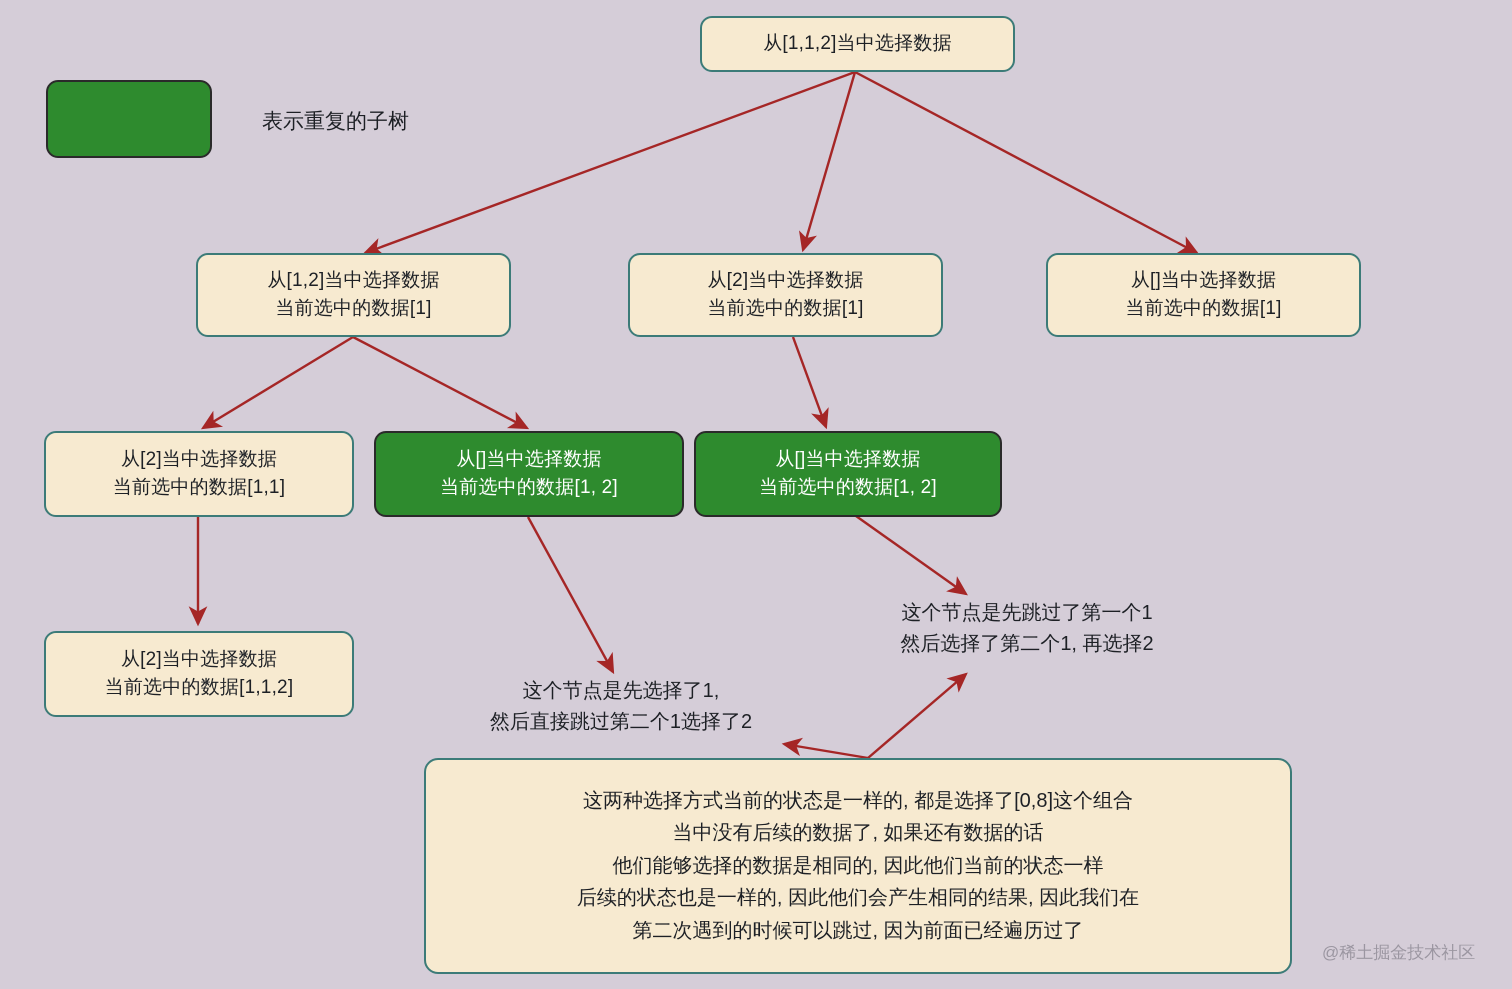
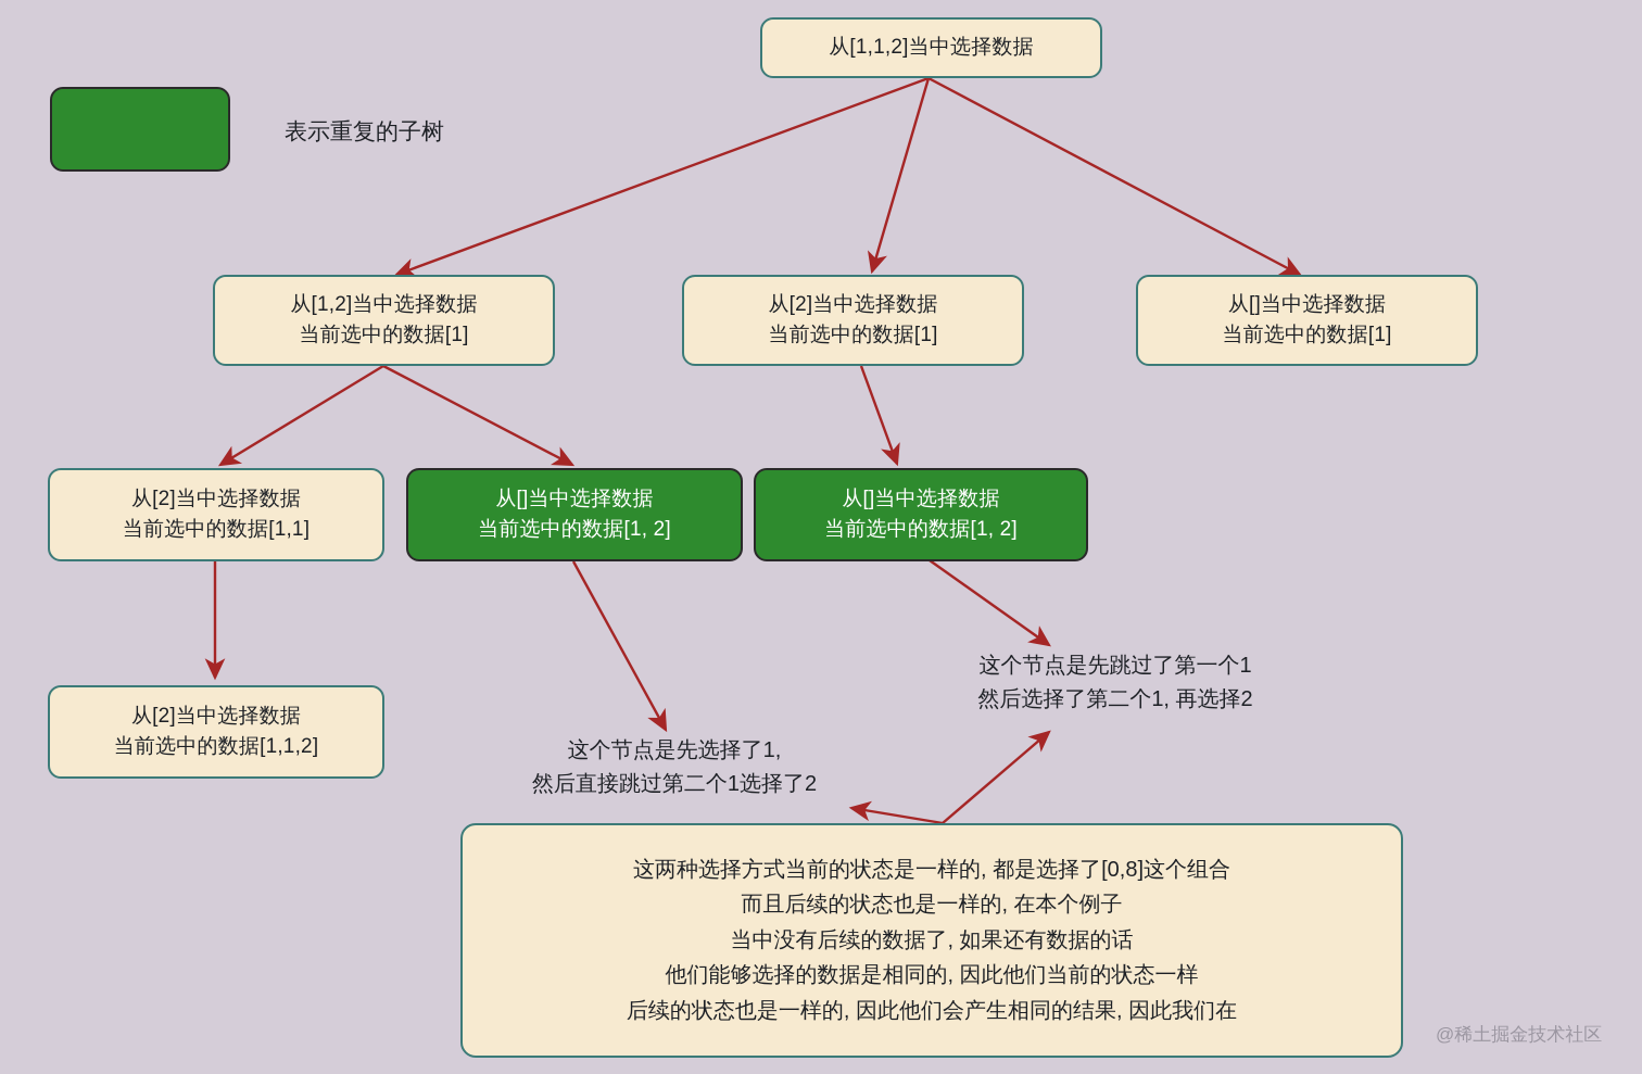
  表示重复的子树
  从[1,1,2]当中选择数据
  从[1,2]当中选择数据
  当前选中的数据[1]
  从[2]当中选择数据
  当前选中的数据[1]
  从[]当中选择数据
  当前选中的数据[1]
  从[2]当中选择数据
  当前选中的数据[1,1]
  从[]当中选择数据
  当前选中的数据[1, 2]
  从[]当中选择数据
  当前选中的数据[1, 2]
  从[2]当中选择数据
  当前选中的数据[1,1,2]
  这个节点是先选择了1,
  然后直接跳过第二个1选择了2
  这个节点是先跳过了第一个1
  然后选择了第二个1, 再选择2
  这两种选择方式当前的状态是一样的, 都是选择了[0,8]这个组合
+ 而且后续的状态也是一样的, 在本个例子
  当中没有后续的数据了, 如果还有数据的话
  他们能够选择的数据是相同的, 因此他们当前的状态一样
  后续的状态也是一样的, 因此他们会产生相同的结果, 因此我们在
- 第二次遇到的时候可以跳过, 因为前面已经遍历过了
  @稀土掘金技术社区
